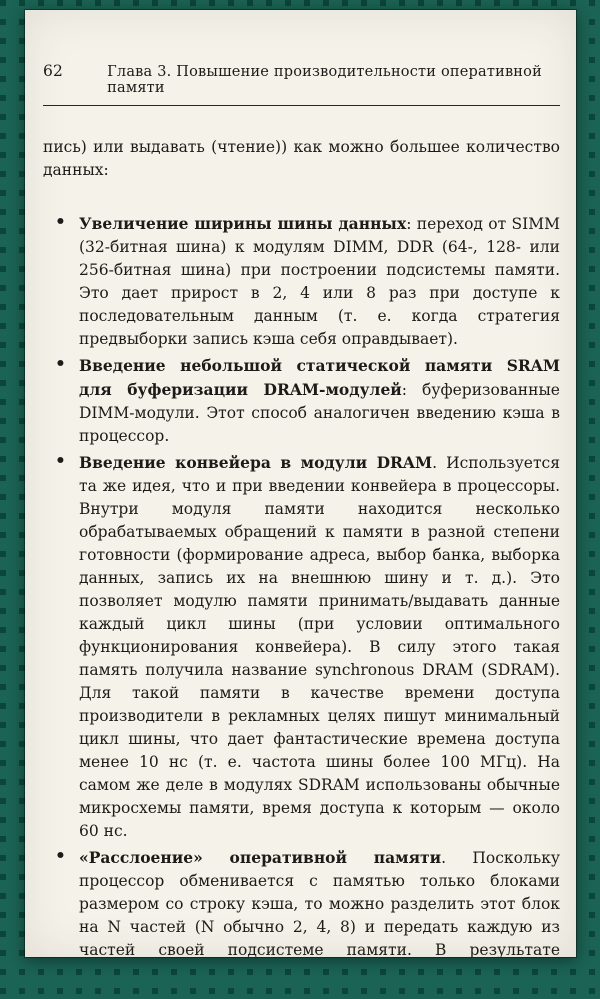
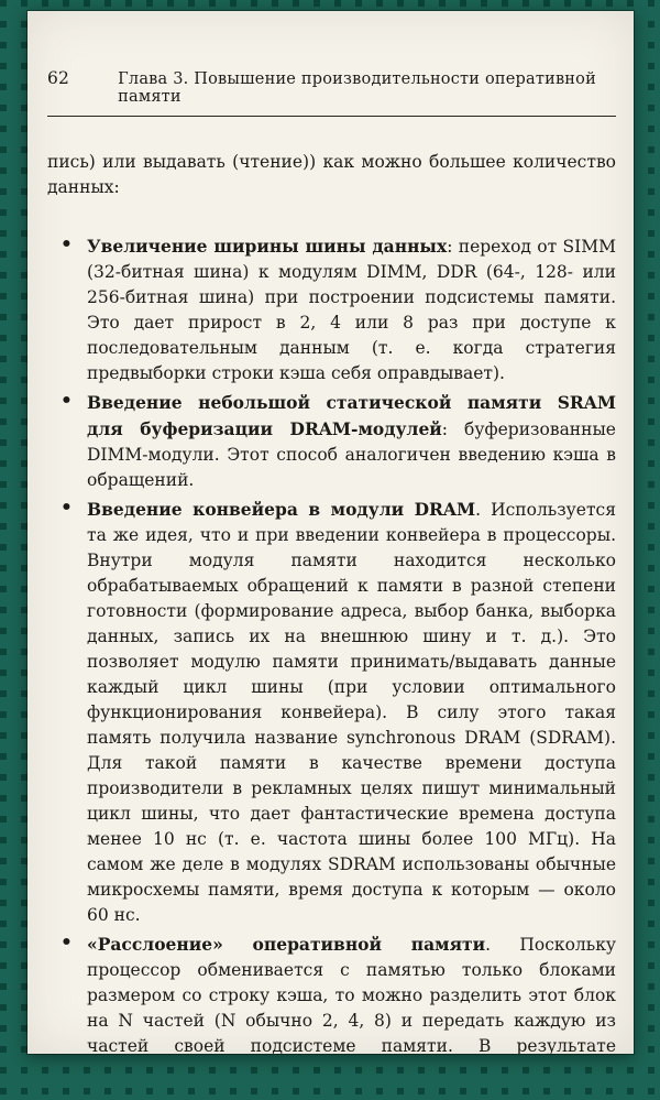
  62
  Глава 3. Повышение производительности оперативной памяти
  пись) или выдавать (чтение)) как можно большее количество данных:
  •
- Увеличение ширины шины данных: переход от SIMM (32-битная шина) к модулям DIMM, DDR (64-, 128- или 256-битная шина) при построении подсистемы памяти. Это дает прирост в 2, 4 или 8 раз при доступе к последовательным данным (т. е. когда стратегия предвыборки запись кэша себя оправдывает).
+ Увеличение ширины шины данных: переход от SIMM (32-битная шина) к модулям DIMM, DDR (64-, 128- или 256-битная шина) при построении подсистемы памяти. Это дает прирост в 2, 4 или 8 раз при доступе к последовательным данным (т. е. когда стратегия предвыборки строки кэша себя оправдывает).
  •
- Введение небольшой статической памяти SRAM для буферизации DRAM-модулей: буферизованные DIMM-модули. Этот способ аналогичен введению кэша в процессор.
+ Введение небольшой статической памяти SRAM для буферизации DRAM-модулей: буферизованные DIMM-модули. Этот способ аналогичен введению кэша в обращений.
  •
  Введение конвейера в модули DRAM. Используется та же идея, что и при введении конвейера в процессоры. Внутри модуля памяти находится несколько обрабатываемых обращений к памяти в разной степени готовности (формирование адреса, выбор банка, выборка данных, запись их на внешнюю шину и т. д.). Это позволяет модулю памяти принимать/выдавать данные каждый цикл шины (при условии оптимального функционирования конвейера). В силу этого такая память получила название synchronous DRAM (SDRAM). Для такой памяти в качестве времени доступа производители в рекламных целях пишут минимальный цикл шины, что дает фантастические времена доступа менее 10 нс (т. е. частота шины более 100 МГц). На самом же деле в модулях SDRAM использованы обычные микросхемы памяти, время доступа к которым — около 60 нс.
  •
